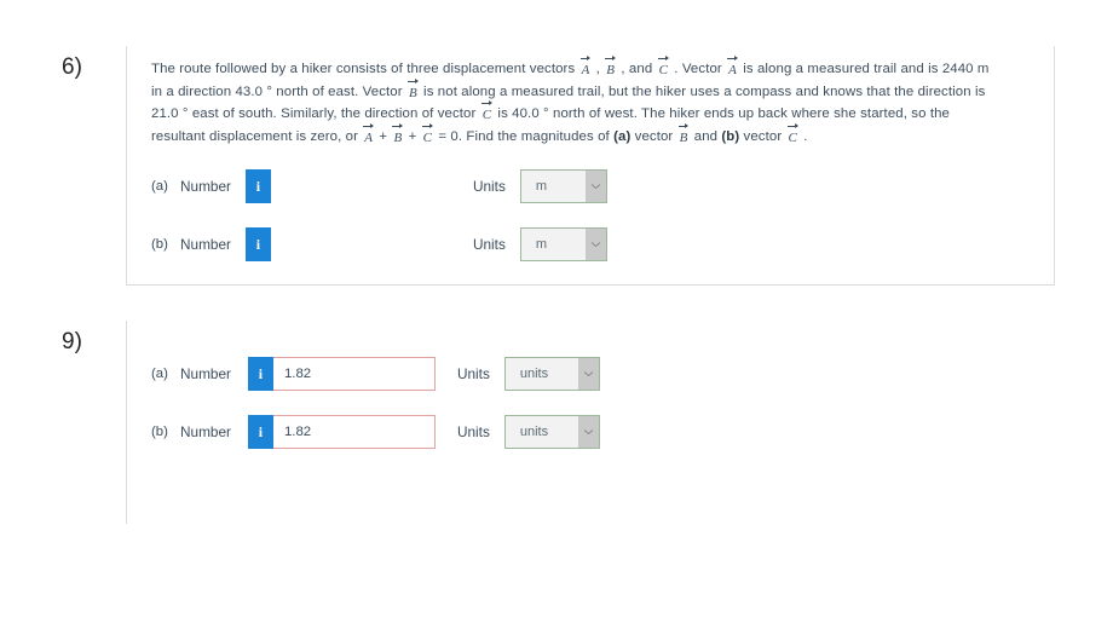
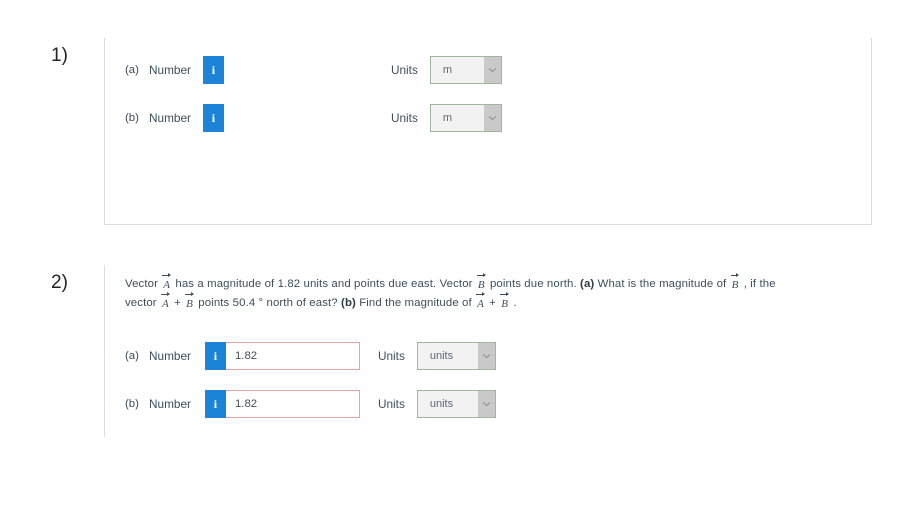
- 6)
+ 1)
- The route followed by a hiker consists of three displacement vectors A , B , and C . Vector A is along a measured trail and is 2440 m in a direction 43.0 ° north of east. Vector B is not along a measured trail, but the hiker uses a compass and knows that the direction is 21.0 ° east of south. Similarly, the direction of vector C is 40.0 ° north of west. The hiker ends up back where she started, so the resultant displacement is zero, or A + B + C = 0. Find the magnitudes of (a) vector B and (b) vector C .
  (a)
  Number
  i
  Units
  m
  (b)
  Number
  i
  Units
  m
- 9)
+ 2)
+ Vector A has a magnitude of 1.82 units and points due east. Vector B points due north. (a) What is the magnitude of B , if the vector A + B points 50.4 ° north of east? (b) Find the magnitude of A + B .
  (a)
  Number
  i
  1.82
  Units
  units
  (b)
  Number
  i
  1.82
  Units
  units
